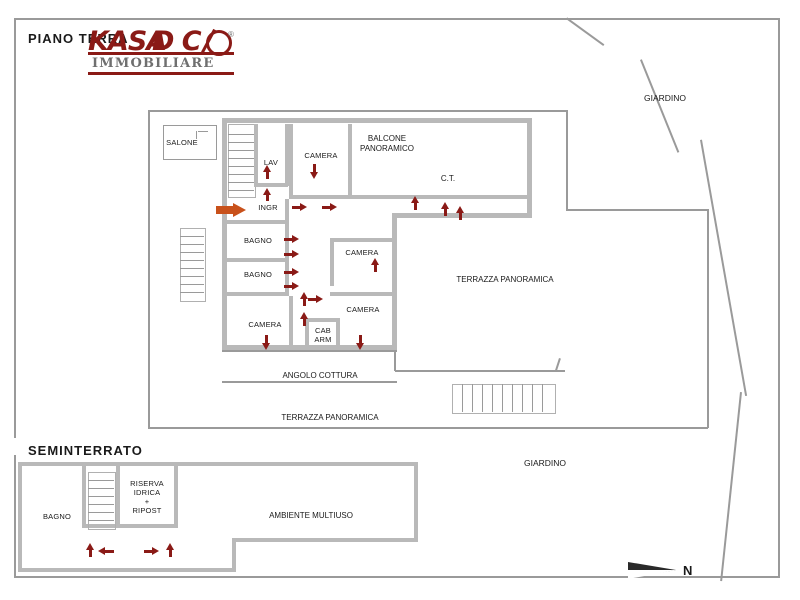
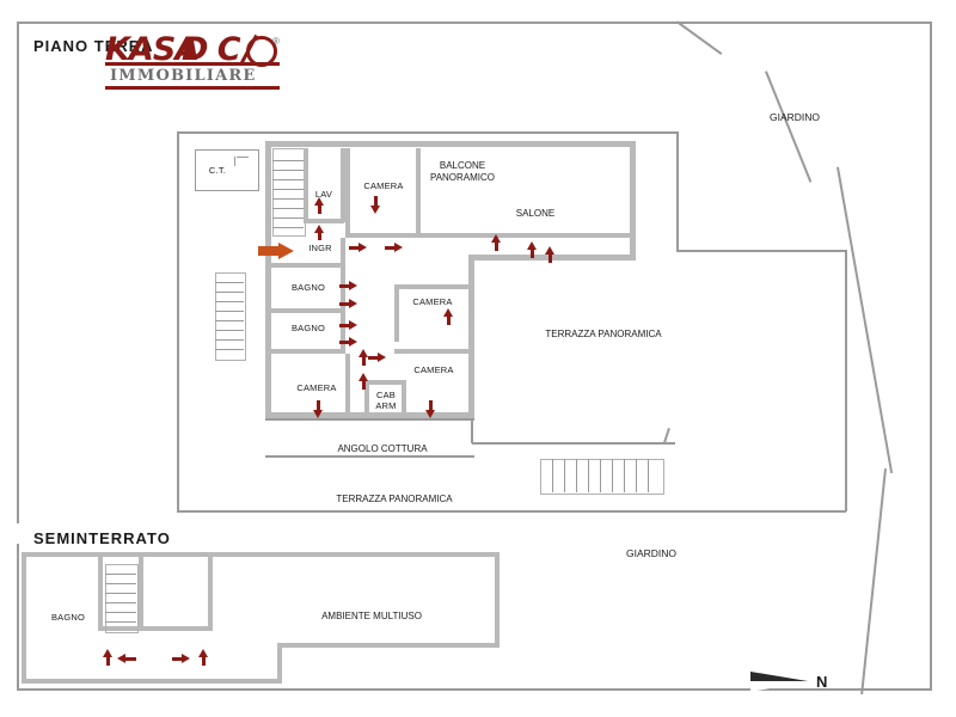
  PIANO TERRA
  KASA
  D C
  ®
  IMMOBILIARE
- SALONE
+ C.T.
  LAV
  CAMERA
  BALCONE PANORAMICO
- C.T.
+ SALONE
  INGR
  BAGNO
  BAGNO
  CAMERA
  CAMERA
  CAMERA
  CAB
  ARM
  ANGOLO COTTURA
  TERRAZZA PANORAMICA
  TERRAZZA PANORAMICA
  GIARDINO
  SEMINTERRATO
  BAGNO
- RISERVA
- IDRICA
- +
- RIPOST
  AMBIENTE MULTIUSO
  GIARDINO
  N
